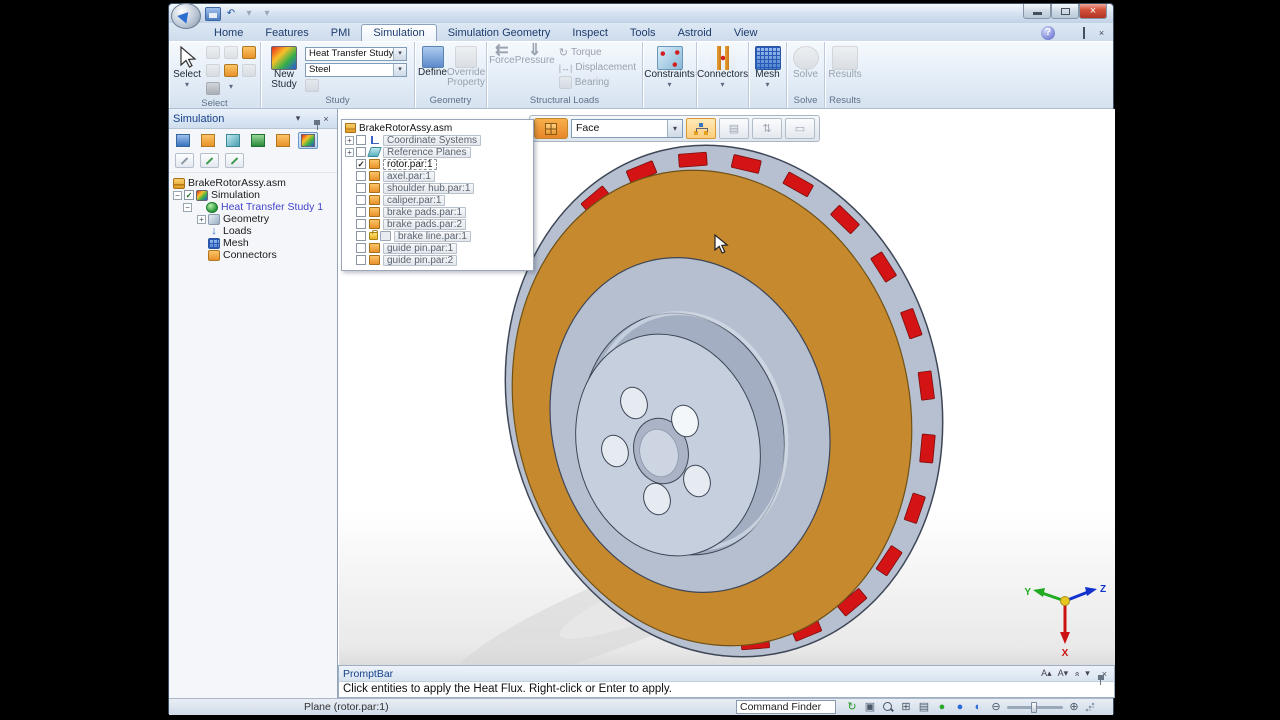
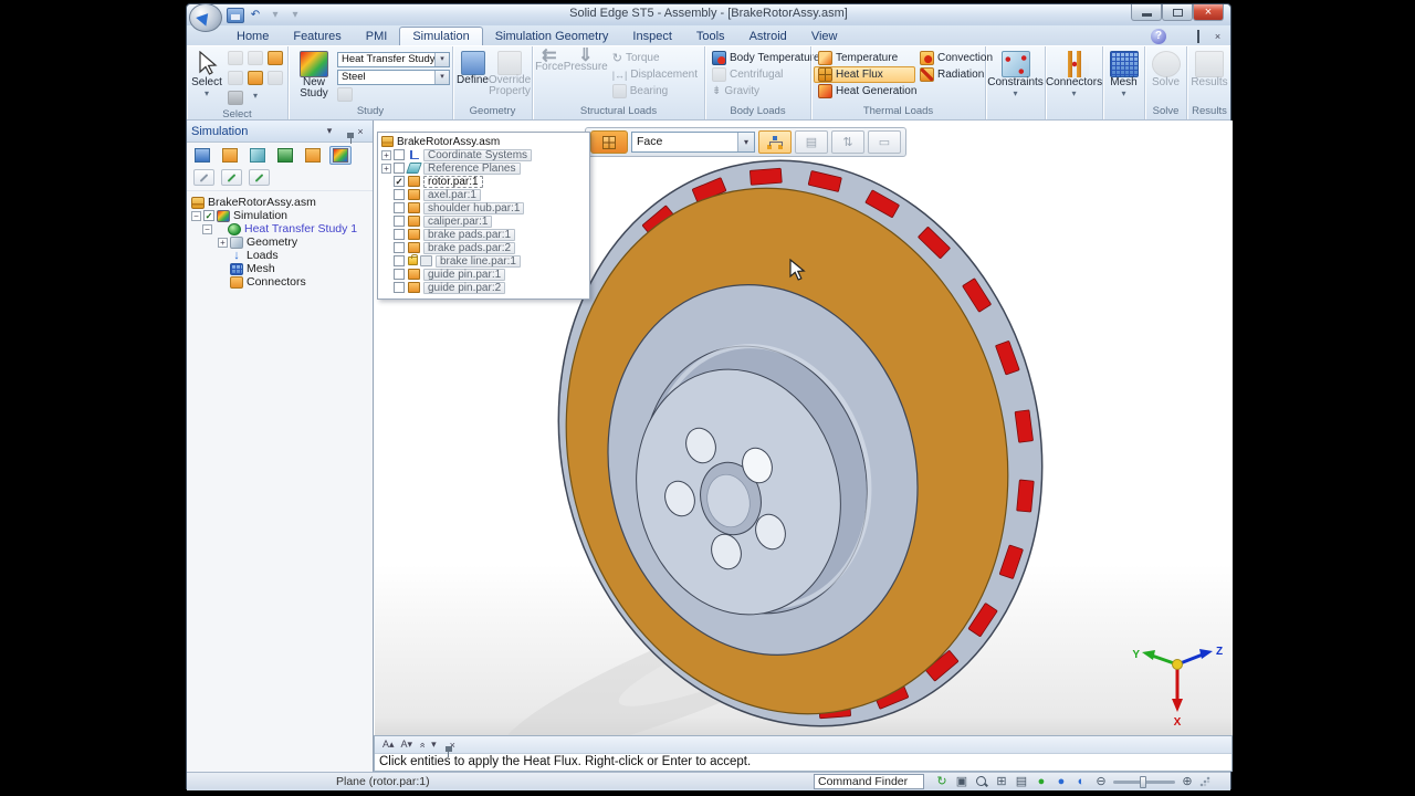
  ↶
  ▾
  ▾
+ Solid Edge ST5 - Assembly - [BrakeRotorAssy.asm]
  ×
  Home
  Features
  PMI
  Simulation
  Simulation Geometry
  Inspect
  Tools
  Astroid
  View
  ?
  ×
  Select
  ▾
  ▾
  Select
  New Study
  Heat Transfer Study
  Steel
  Study
  Define
  Override Property
  Geometry
  ⇇
  Force
  ⇓
  Pressure
  ↻
  Torque
  |↔|
  Displacement
  Bearing
  Structural Loads
+ Body Temperature
+ Centrifugal
+ ⇟
+ Gravity
+ Body Loads
+ Temperature
+ Heat Flux
+ Heat Generation
+ Convection
+ Radiation
+ Thermal Loads
  Constraints
  ▾
  Connectors
  ▾
  Mesh
  ▾
  Solve
  Solve
  Results
  Results
  Simulation
  ▾
  ×
  BrakeRotorAssy.asm
  −
  ✓
  Simulation
  −
  Heat Transfer Study 1
  +
  Geometry
  ↓
  Loads
  Mesh
  Connectors
  Y
  Z
  X
  BrakeRotorAssy.asm
  +
  Coordinate Systems
  +
  Reference Planes
  ✓
  rotor.par:1
  axel.par:1
  shoulder hub.par:1
  caliper.par:1
  brake pads.par:1
  brake pads.par:2
  brake line.par:1
  guide pin.par:1
  guide pin.par:2
  Face
  ▾
  ▤
  ⇅
  ▭
- PromptBar
  A▴
  A▾
  ▾
  ×
- Click entities to apply the Heat Flux. Right-click or Enter to apply.
+ Click entities to apply the Heat Flux. Right-click or Enter to accept.
  Plane (rotor.par:1)
  Command Finder
  ↻
  ▣
  ⊞
  ▤
  ●
  ●
  ◐
  ⊖
  ⊕
